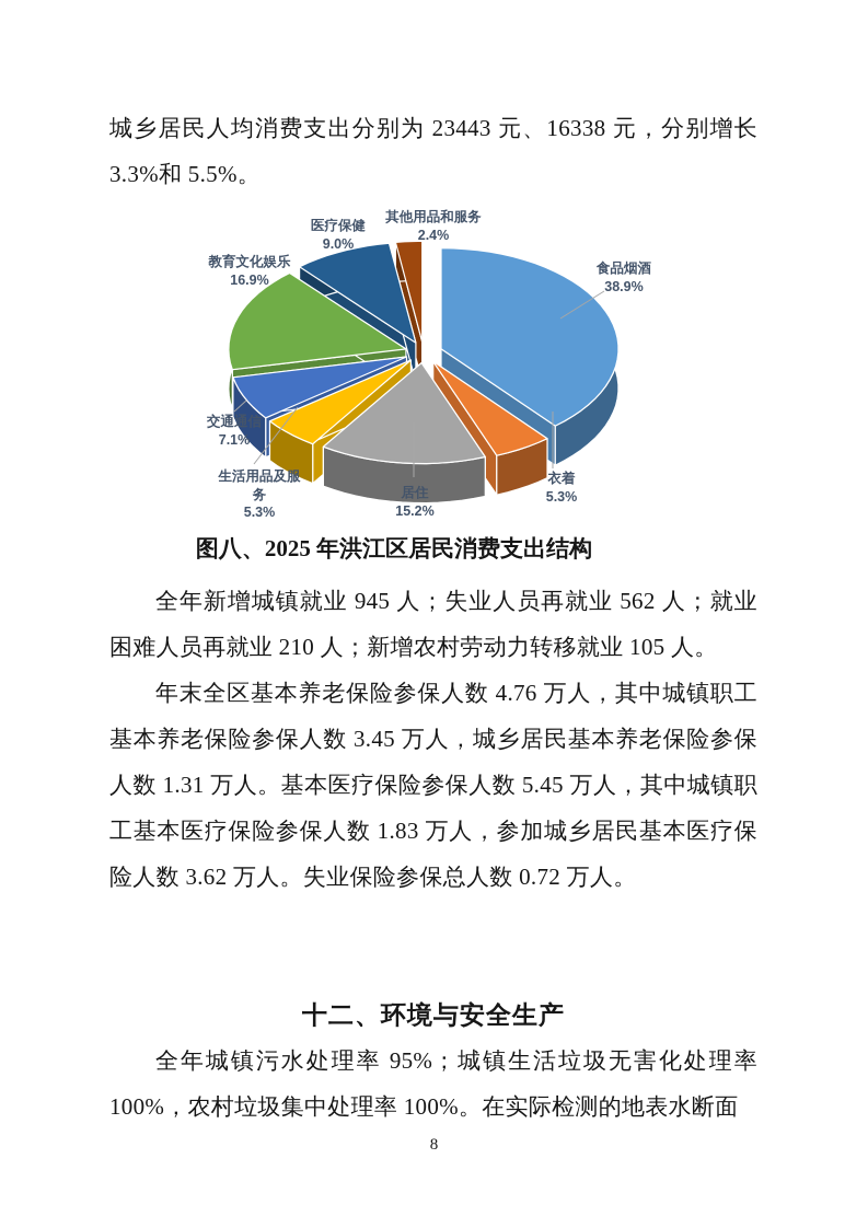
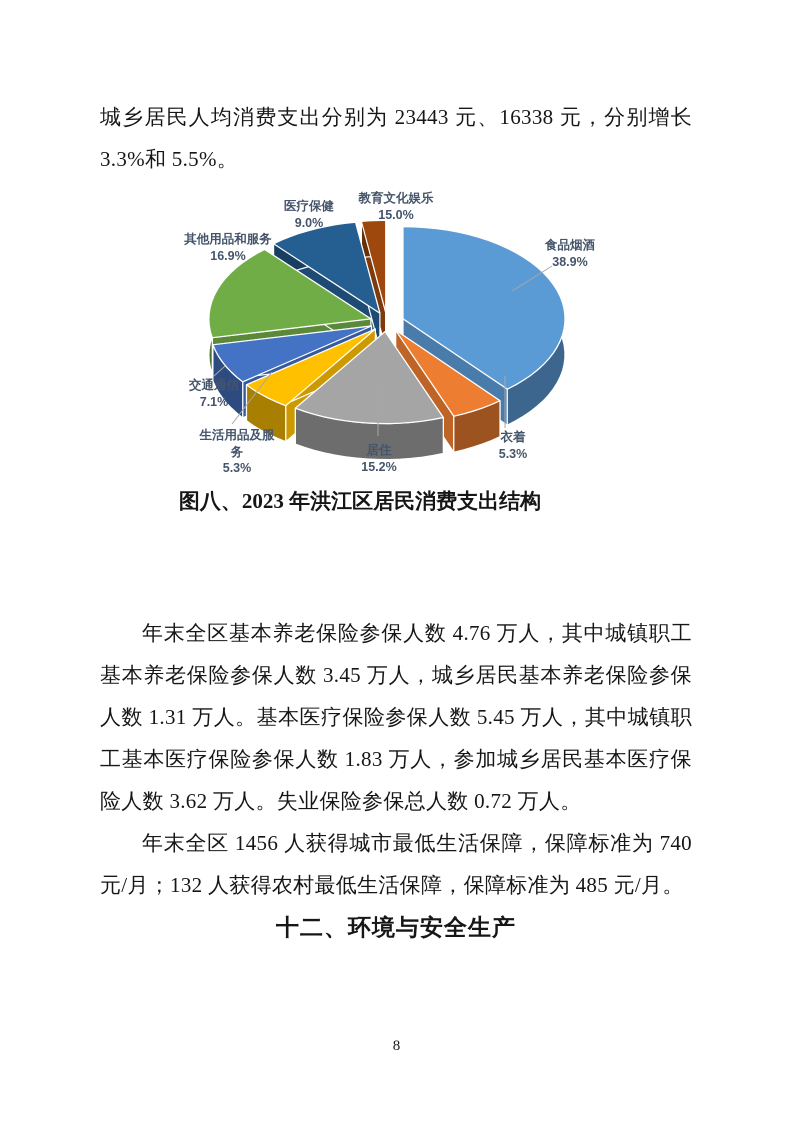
  城乡居民人均消费支出分别为 23443 元、16338 元，分别增长 3.3%和 5.5%。
- 其他用品和服务
+ 教育文化娱乐
- 2.4%
+ 15.0%
  医疗保健
  9.0%
  食品烟酒
  38.9%
- 教育文化娱乐
+ 其他用品和服务
  16.9%
  交通通信
  7.1%
  生活用品及服务
  5.3%
  居住
  15.2%
  衣着
  5.3%
- 图八、2025 年洪江区居民消费支出结构
+ 图八、2023 年洪江区居民消费支出结构
- 全年新增城镇就业 945 人；失业人员再就业 562 人；就业困难人员再就业 210 人；新增农村劳动力转移就业 105 人。
  年末全区基本养老保险参保人数 4.76 万人，其中城镇职工基本养老保险参保人数 3.45 万人，城乡居民基本养老保险参保人数 1.31 万人。基本医疗保险参保人数 5.45 万人，其中城镇职工基本医疗保险参保人数 1.83 万人，参加城乡居民基本医疗保险人数 3.62 万人。失业保险参保总人数 0.72 万人。
+ 年末全区 1456 人获得城市最低生活保障，保障标准为 740 元/月；132 人获得农村最低生活保障，保障标准为 485 元/月。
  十二、环境与安全生产
- 全年城镇污水处理率 95%；城镇生活垃圾无害化处理率 100%，农村垃圾集中处理率 100%。在实际检测的地表水断面
  8
